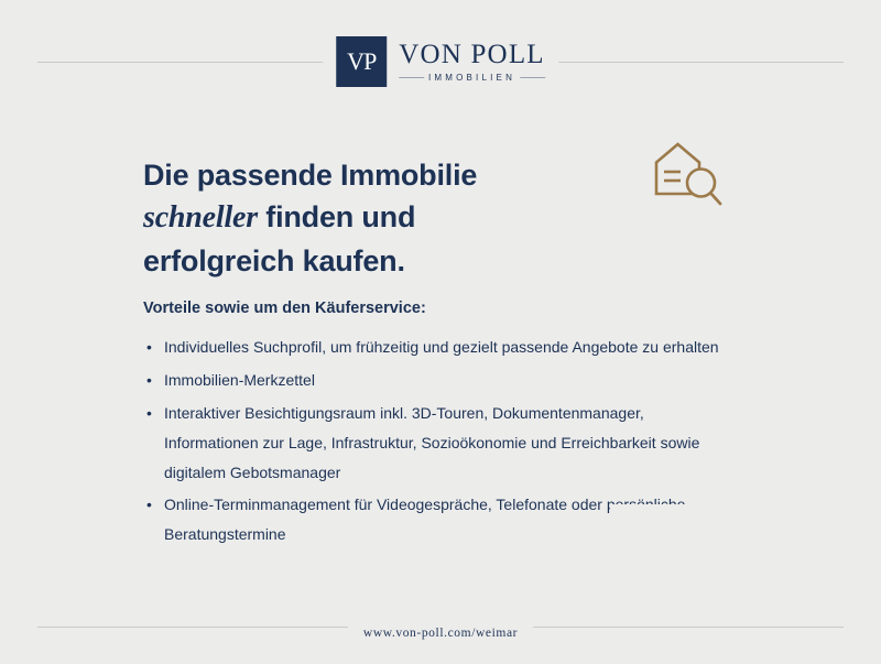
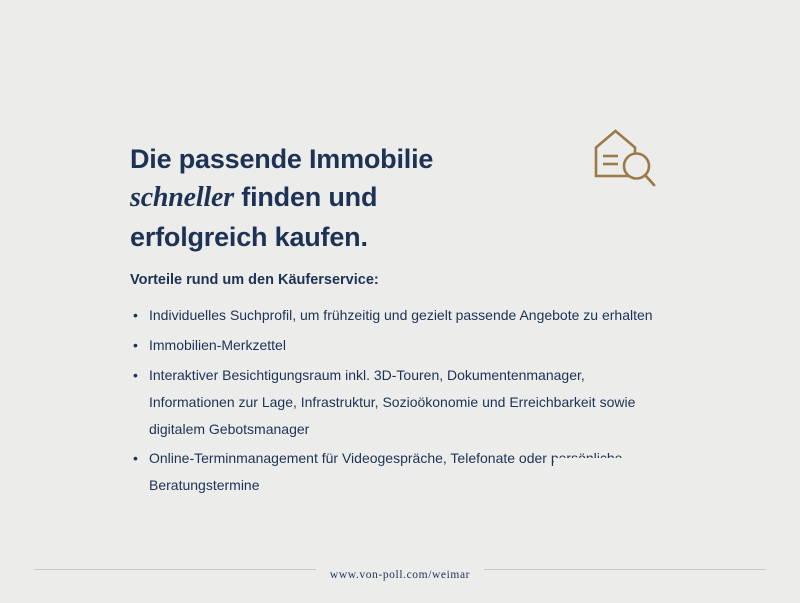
- VP
- VON POLL
- IMMOBILIEN
  Die passende Immobilie
  schneller finden und
  erfolgreich kaufen.
- Vorteile sowie um den Käuferservice:
+ Vorteile rund um den Käuferservice:
  Individuelles Suchprofil, um frühzeitig und gezielt passende Angebote zu erhalten
  Immobilien-Merkzettel
  Interaktiver Besichtigungsraum inkl. 3D-Touren, Dokumentenmanager, Informationen zur Lage, Infrastruktur, Sozioökonomie und Erreichbarkeit sowie digitalem Gebotsmanager
  Online-Terminmanagement für Videogespräche, Telefonate oder Beratungstermine
  www.von-poll.com/weimar
